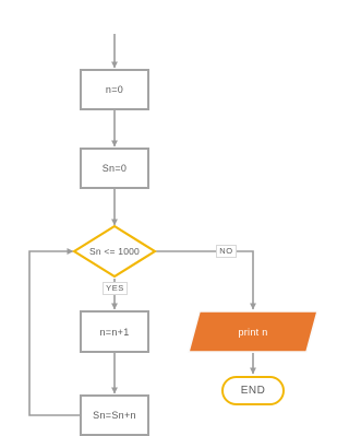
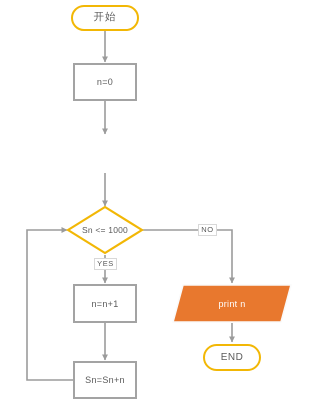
+ 开始
  n=0
- Sn=0
  Sn <= 1000
  n=n+1
  Sn=Sn+n
  print n
  END
  YES
  NO
